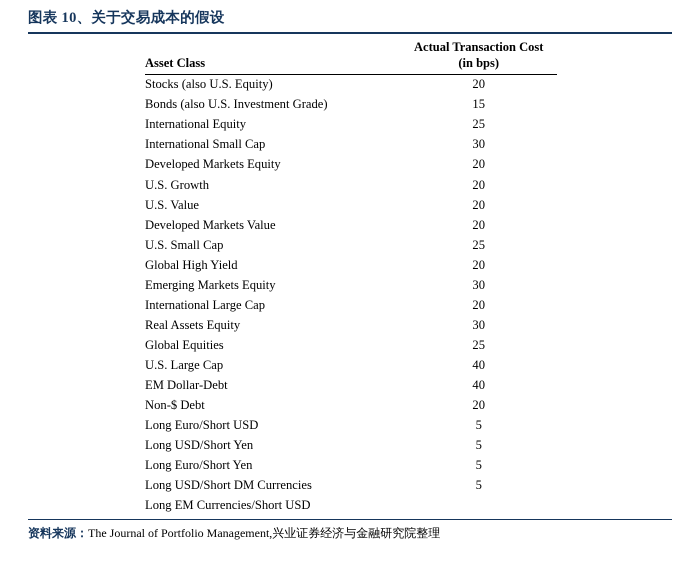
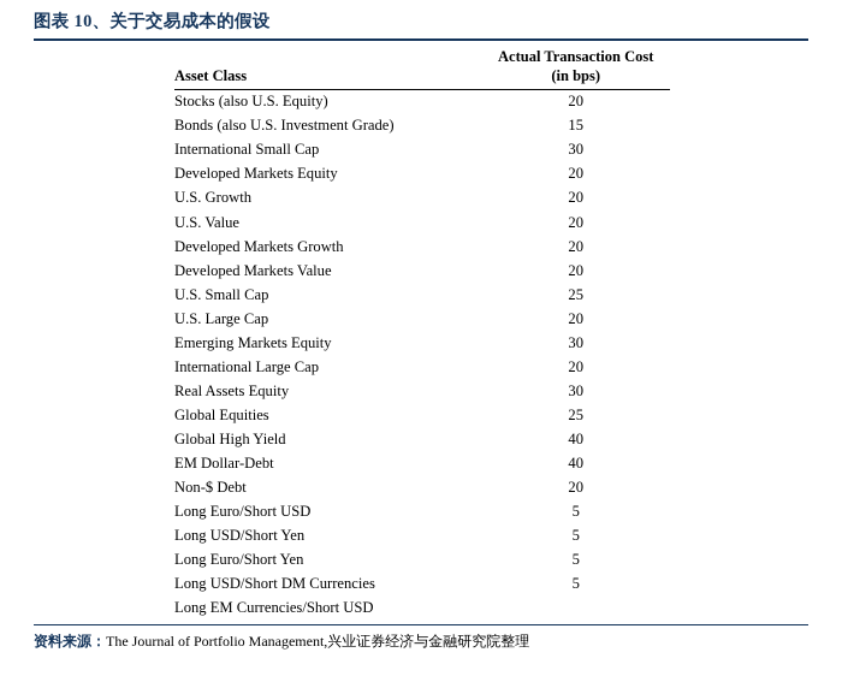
  图表 10、关于交易成本的假设
  Asset Class	Actual Transaction Cost (in bps)
  Stocks (also U.S. Equity)	20
  Bonds (also U.S. Investment Grade)	15
- International Equity	25
  International Small Cap	30
  Developed Markets Equity	20
  U.S. Growth	20
  U.S. Value	20
+ Developed Markets Growth	20
  Developed Markets Value	20
  U.S. Small Cap	25
- Global High Yield	20
+ U.S. Large Cap	20
  Emerging Markets Equity	30
  International Large Cap	20
  Real Assets Equity	30
  Global Equities	25
- U.S. Large Cap	40
+ Global High Yield	40
  EM Dollar-Debt	40
  Non-$ Debt	20
  Long Euro/Short USD	5
  Long USD/Short Yen	5
  Long Euro/Short Yen	5
  Long USD/Short DM Currencies	5
  Long EM Currencies/Short USD
  资料来源：The Journal of Portfolio Management,兴业证券经济与金融研究院整理
